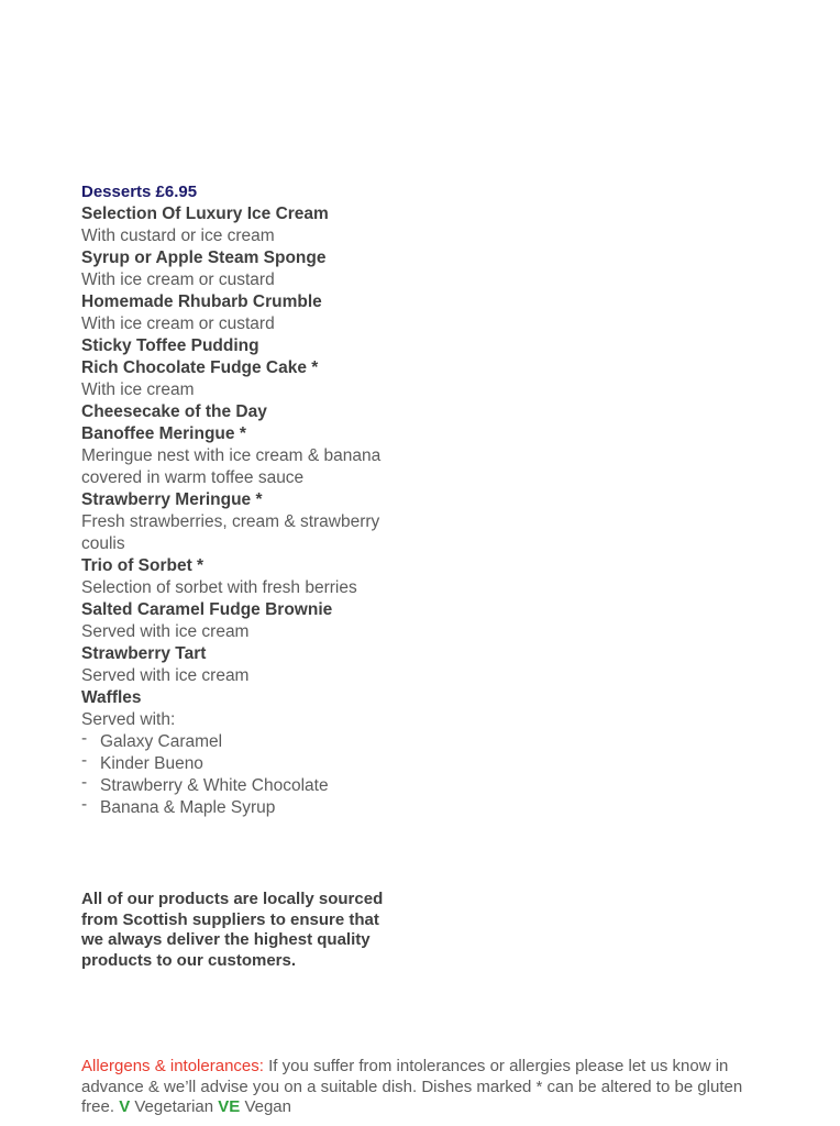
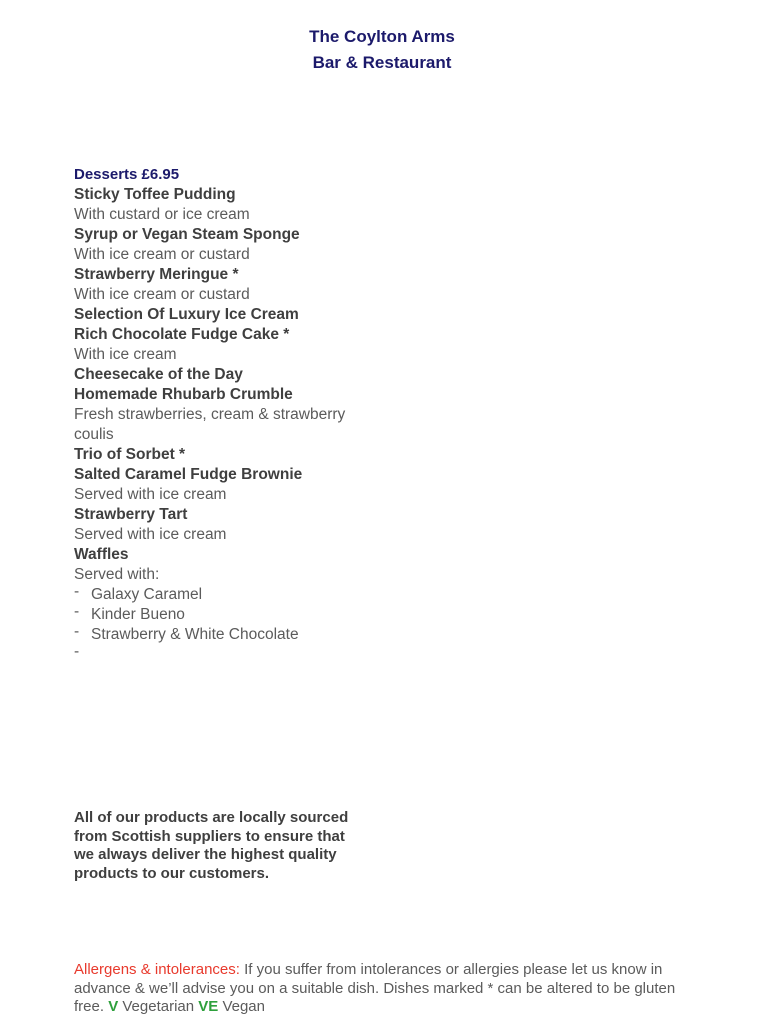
+ The Coylton Arms
+ Bar & Restaurant
  Desserts £6.95
- Selection Of Luxury Ice Cream
+ Sticky Toffee Pudding
  With custard or ice cream
- Syrup or Apple Steam Sponge
+ Syrup or Vegan Steam Sponge
  With ice cream or custard
- Homemade Rhubarb Crumble
+ Strawberry Meringue *
  With ice cream or custard
- Sticky Toffee Pudding
+ Selection Of Luxury Ice Cream
  Rich Chocolate Fudge Cake *
  With ice cream
  Cheesecake of the Day
- Banoffee Meringue *
- Meringue nest with ice cream & banana covered in warm toffee sauce
- Strawberry Meringue *
+ Homemade Rhubarb Crumble
  Fresh strawberries, cream & strawberry coulis
  Trio of Sorbet *
- Selection of sorbet with fresh berries
  Salted Caramel Fudge Brownie
  Served with ice cream
  Strawberry Tart
  Served with ice cream
  Waffles
  Served with:
  -
  Galaxy Caramel
  -
  Kinder Bueno
  -
  Strawberry & White Chocolate
  -
- Banana & Maple Syrup
  All of our products are locally sourced from Scottish suppliers to ensure that we always deliver the highest quality products to our customers.
  Allergens & intolerances: If you suffer from intolerances or allergies please let us know in advance & we’ll advise you on a suitable dish. Dishes marked * can be altered to be gluten free. V Vegetarian VE Vegan
